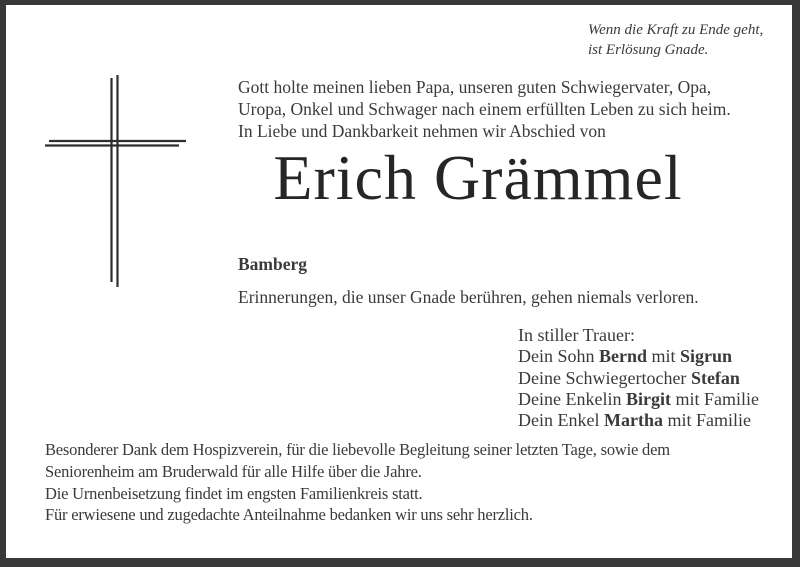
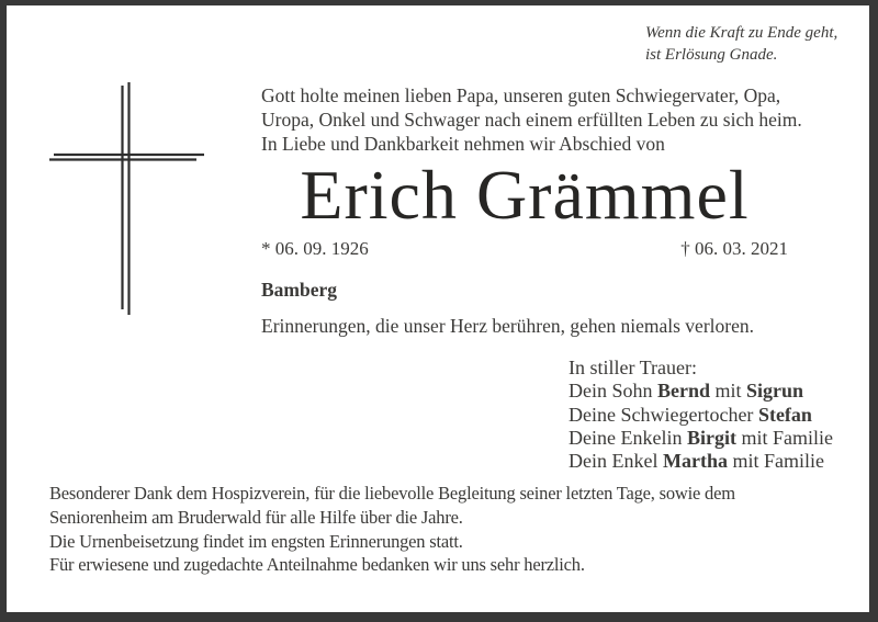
  Wenn die Kraft zu Ende geht,
  ist Erlösung Gnade.
  Gott holte meinen lieben Papa, unseren guten Schwiegervater, Opa,
  Uropa, Onkel und Schwager nach einem erfüllten Leben zu sich heim.
  In Liebe und Dankbarkeit nehmen wir Abschied von
  Erich Grämmel
+ * 06. 09. 1926
+ † 06. 03. 2021
  Bamberg
- Erinnerungen, die unser Gnade berühren, gehen niemals verloren.
+ Erinnerungen, die unser Herz berühren, gehen niemals verloren.
  In stiller Trauer:
  Dein Sohn Bernd mit Sigrun
  Deine Schwiegertocher Stefan
  Deine Enkelin Birgit mit Familie
  Dein Enkel Martha mit Familie
  Besonderer Dank dem Hospizverein, für die liebevolle Begleitung seiner letzten Tage, sowie dem
  Seniorenheim am Bruderwald für alle Hilfe über die Jahre.
- Die Urnenbeisetzung findet im engsten Familienkreis statt.
+ Die Urnenbeisetzung findet im engsten Erinnerungen statt.
  Für erwiesene und zugedachte Anteilnahme bedanken wir uns sehr herzlich.
